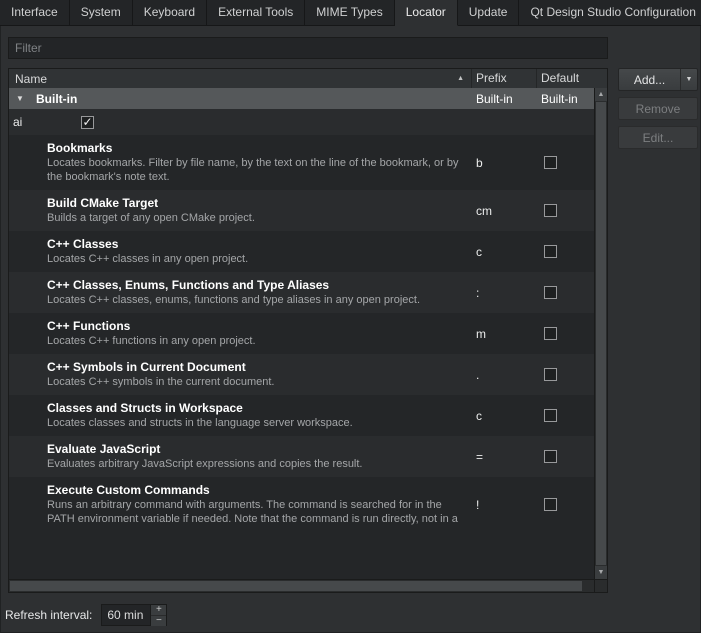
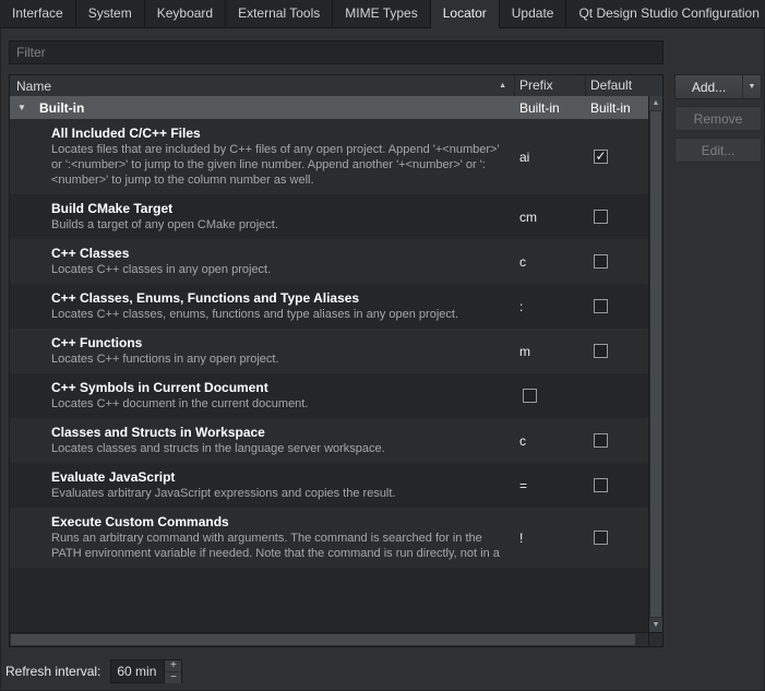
  Interface
  System
  Keyboard
  External Tools
  MIME Types
  Locator
  Update
  Qt Design Studio Configuration
  Filter
  Name
  Prefix
  Default
  ▼
  Built-in
  Built-in
  Built-in
+ All Included C/C++ Files
+ Locates files that are included by C++ files of any open project. Append '+<number>' or ':<number>' to jump to the given line number. Append another '+<number>' or ':<number>' to jump to the column number as well.
  ai
  ✓
- Bookmarks
- Locates bookmarks. Filter by file name, by the text on the line of the bookmark, or by the bookmark's note text.
- b
  Build CMake Target
  Builds a target of any open CMake project.
  cm
  C++ Classes
  Locates C++ classes in any open project.
  c
  C++ Classes, Enums, Functions and Type Aliases
  Locates C++ classes, enums, functions and type aliases in any open project.
  :
  C++ Functions
  Locates C++ functions in any open project.
  m
  C++ Symbols in Current Document
- Locates C++ symbols in the current document.
+ Locates C++ document in the current document.
- .
  Classes and Structs in Workspace
  Locates classes and structs in the language server workspace.
  c
  Evaluate JavaScript
  Evaluates arbitrary JavaScript expressions and copies the result.
  =
  Execute Custom Commands
  Runs an arbitrary command with arguments. The command is searched for in the PATH environment variable if needed. Note that the command is run directly, not in a
  !
  Add...
  Remove
  Edit...
  Refresh interval:
  60 min
  +
  −
